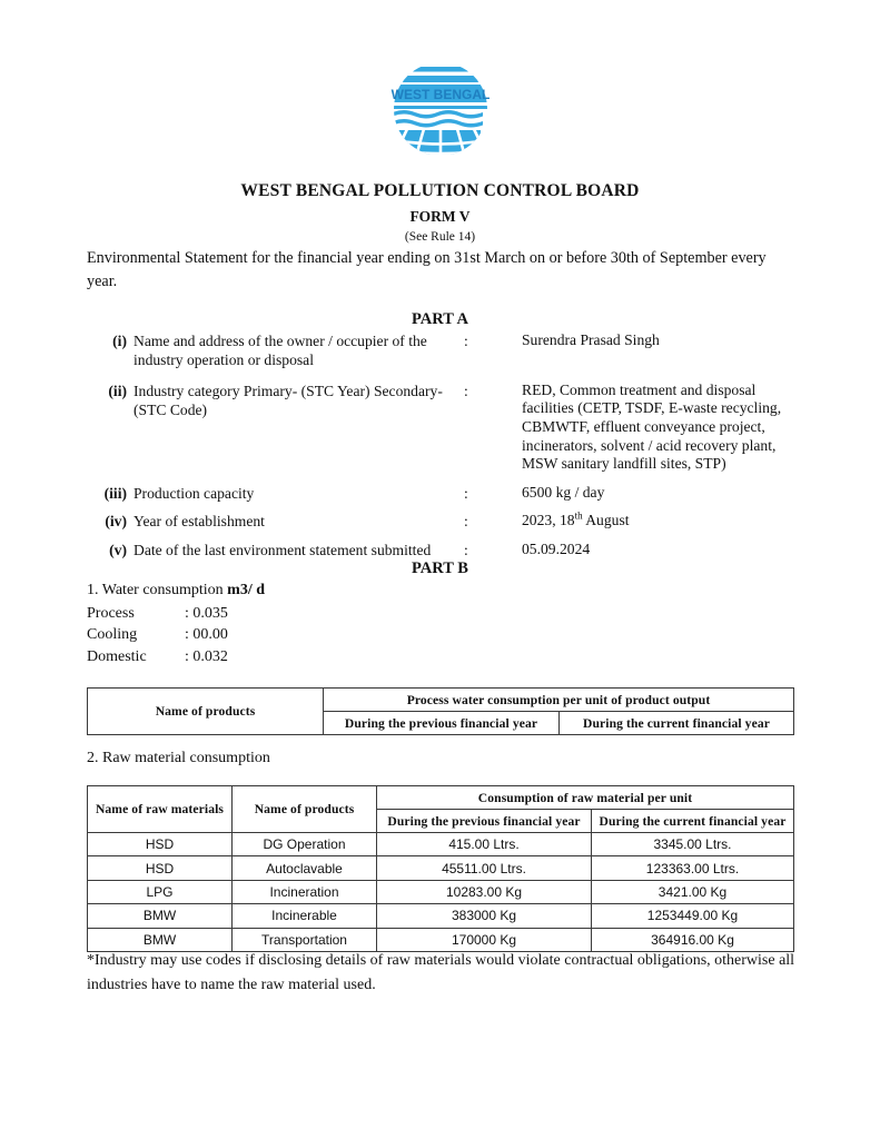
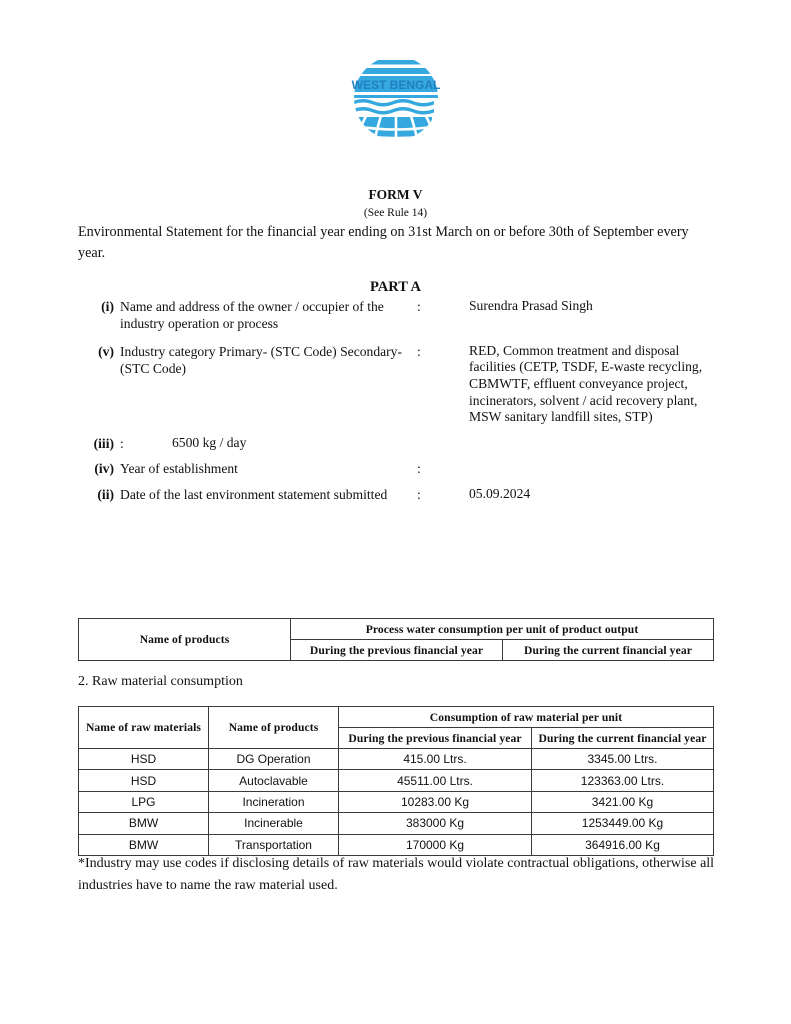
  WEST BENGAL
- WEST BENGAL POLLUTION CONTROL BOARD
  FORM V
  (See Rule 14)
  Environmental Statement for the financial year ending on 31st March on or before 30th of September every year.
  PART A
  (i)
- Name and address of the owner / occupier of the industry operation or disposal
+ Name and address of the owner / occupier of the industry operation or process
  :
  Surendra Prasad Singh
- (ii)
+ (v)
- Industry category Primary- (STC Year) Secondary- (STC Code)
+ Industry category Primary- (STC Code) Secondary- (STC Code)
  :
  RED, Common treatment and disposal facilities (CETP, TSDF, E-waste recycling, CBMWTF, effluent conveyance project, incinerators, solvent / acid recovery plant, MSW sanitary landfill sites, STP)
  (iii)
- Production capacity
  :
  6500 kg / day
  (iv)
  Year of establishment
  :
- 2023, 18th August
- (v)
+ (ii)
  Date of the last environment statement submitted
  :
  05.09.2024
- PART B
- 1. Water consumption m3/ d
- Process
- : 0.035
- Cooling
- : 00.00
- Domestic
- : 0.032
  Name of products	Process water consumption per unit of product output
  During the previous financial year	During the current financial year
  2. Raw material consumption
  Name of raw materials	Name of products	Consumption of raw material per unit
  During the previous financial year	During the current financial year
  HSD	DG Operation	415.00 Ltrs.	3345.00 Ltrs.
  HSD	Autoclavable	45511.00 Ltrs.	123363.00 Ltrs.
  LPG	Incineration	10283.00 Kg	3421.00 Kg
  BMW	Incinerable	383000 Kg	1253449.00 Kg
  BMW	Transportation	170000 Kg	364916.00 Kg
  *Industry may use codes if disclosing details of raw materials would violate contractual obligations, otherwise all industries have to name the raw material used.
